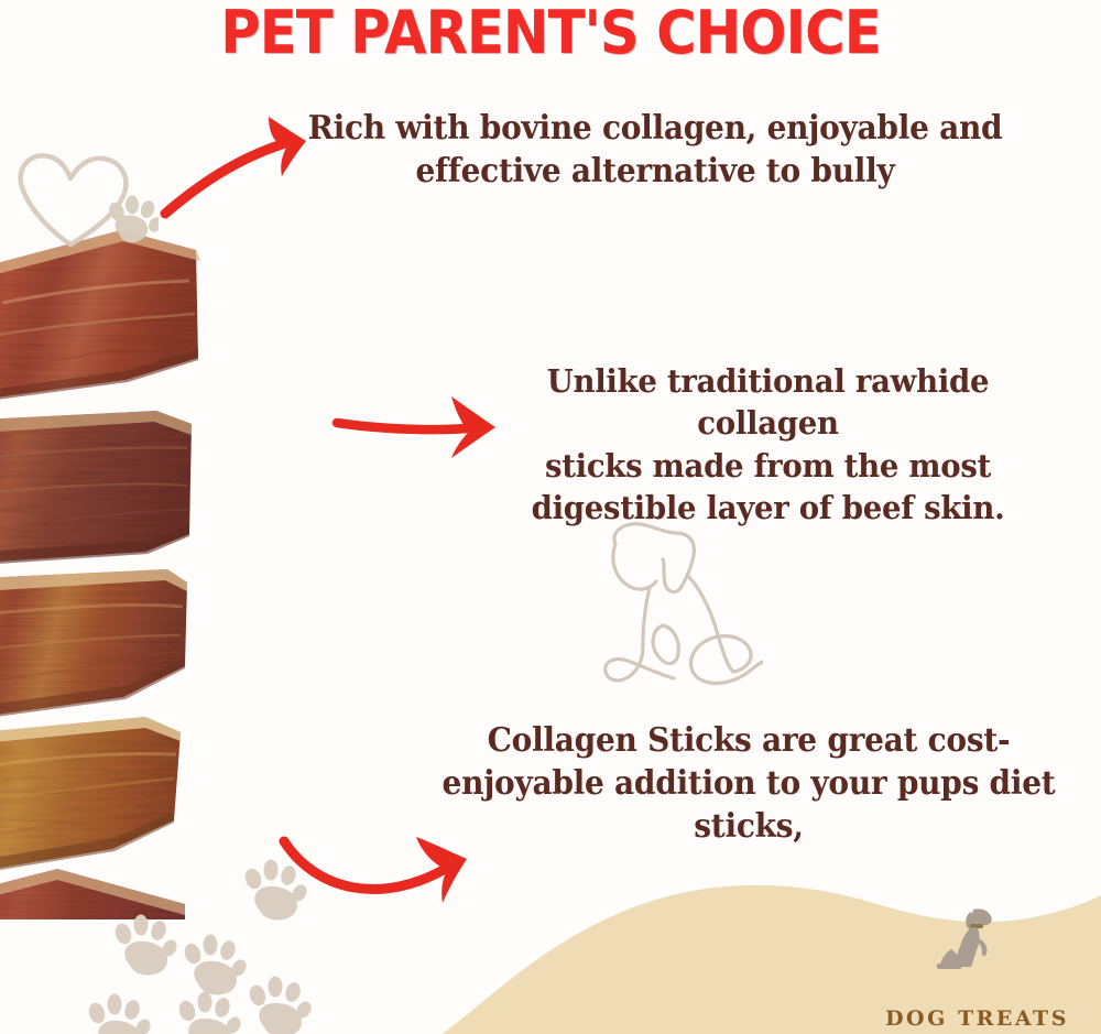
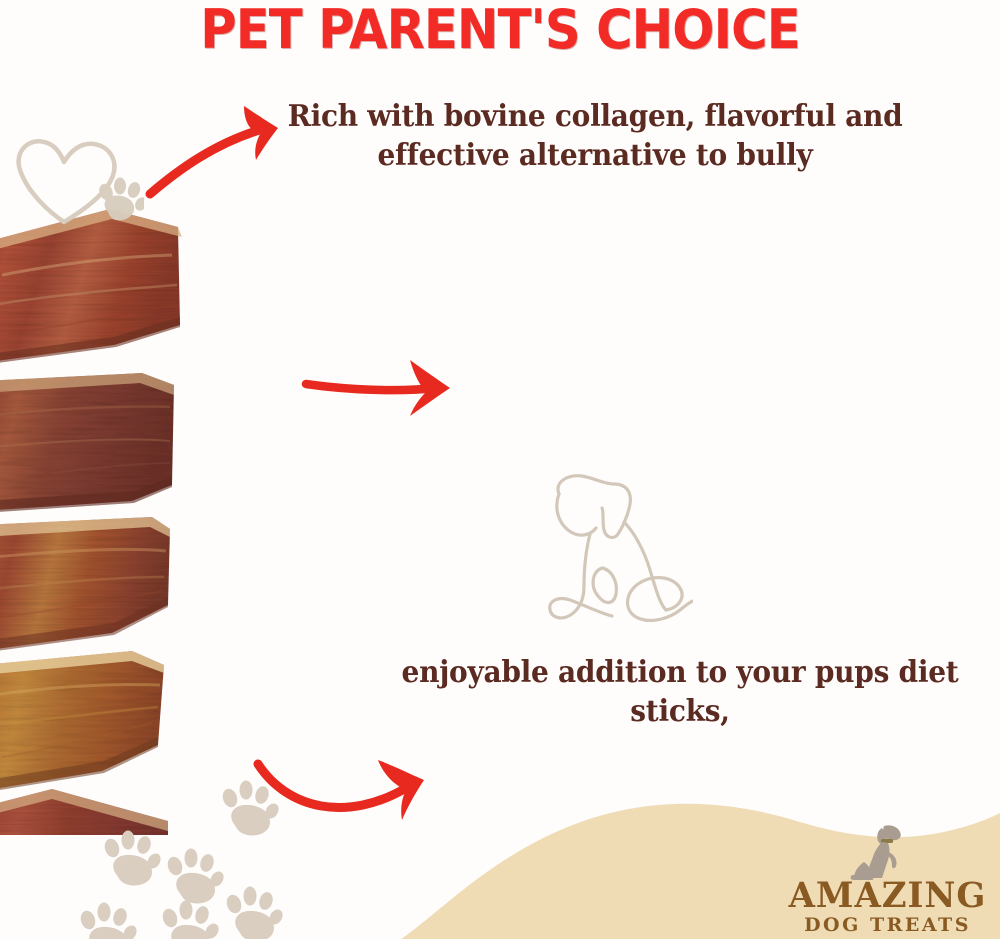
  PET PARENT'S CHOICE
- Rich with bovine collagen, enjoyable and
+ Rich with bovine collagen, flavorful and
  effective alternative to bully
- Unlike traditional rawhide collagen
- sticks made from the most
- digestible layer of beef skin.
- Collagen Sticks are great cost-
  enjoyable addition to your pups diet
  sticks,
+ AMAZING
  DOG TREATS
